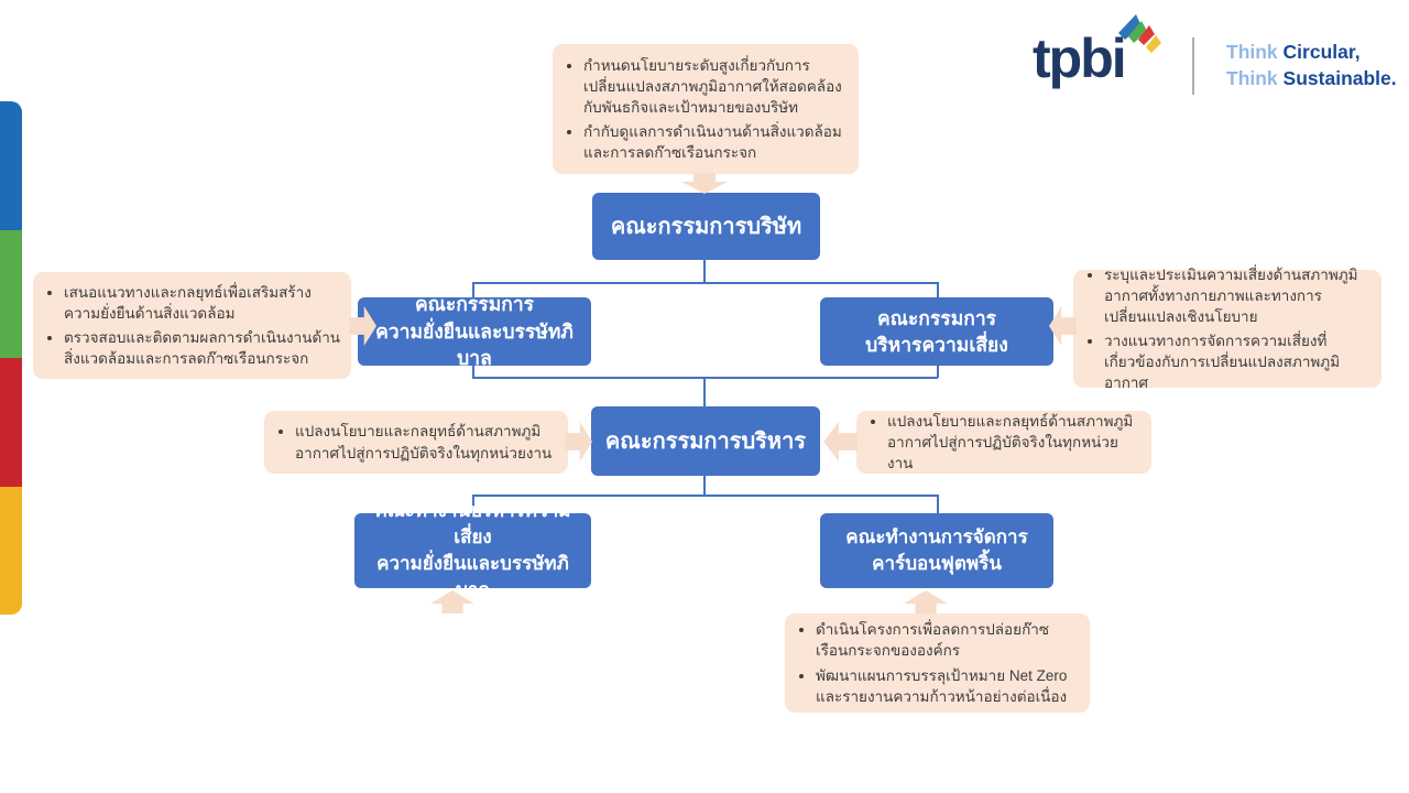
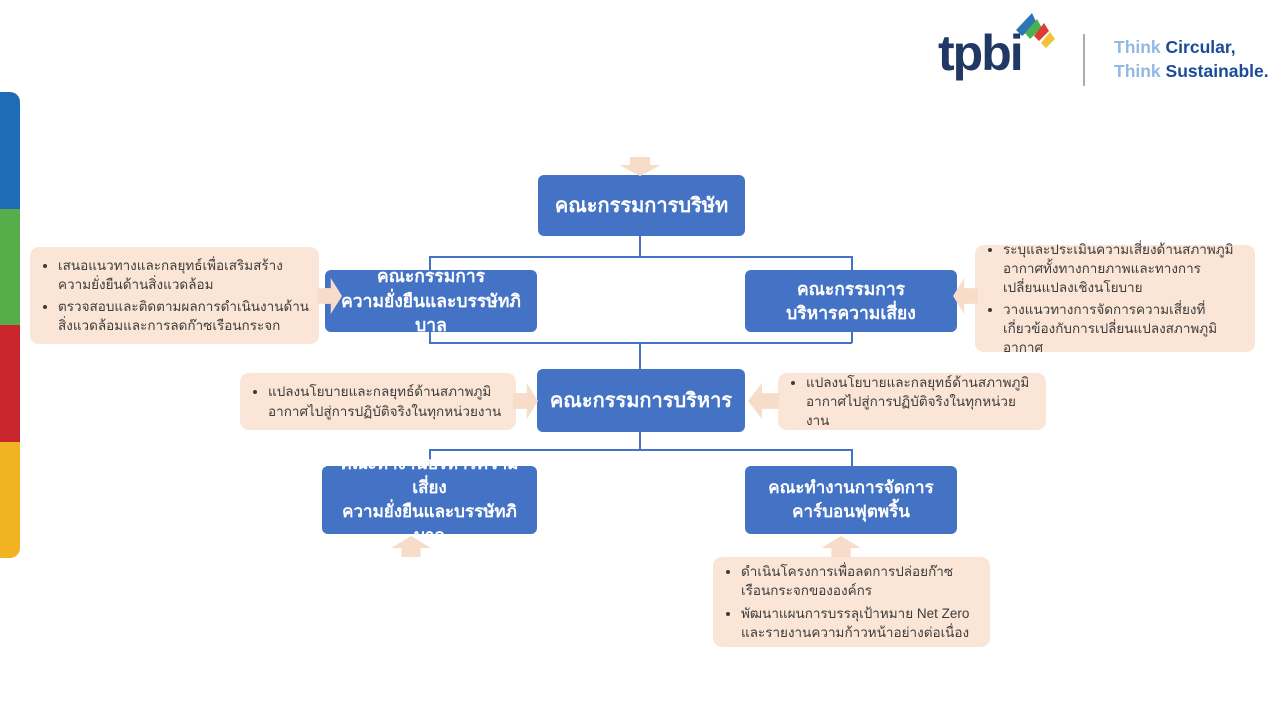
  tpbi
  Think Circular,
  Think Sustainable.
  คณะกรรมการบริษัท
  คณะกรรมการ
  ความยั่งยืนและบรรษัทภิบาล
  คณะกรรมการ
  บริหารความเสี่ยง
  คณะกรรมการบริหาร
  คณะทำงานบริหารความเสี่ยง
  ความยั่งยืนและบรรษัทภิบาล
  คณะทำงานการจัดการ
  คาร์บอนฟุตพริ้น
- กำหนดนโยบายระดับสูงเกี่ยวกับการเปลี่ยนแปลงสภาพภูมิอากาศให้สอดคล้องกับพันธกิจและเป้าหมายของบริษัท
- กำกับดูแลการดำเนินงานด้านสิ่งแวดล้อมและการลดก๊าซเรือนกระจก
  เสนอแนวทางและกลยุทธ์เพื่อเสริมสร้างความยั่งยืนด้านสิ่งแวดล้อม
  ตรวจสอบและติดตามผลการดำเนินงานด้านสิ่งแวดล้อมและการลดก๊าซเรือนกระจก
  ระบุและประเมินความเสี่ยงด้านสภาพภูมิอากาศทั้งทางกายภาพและทางการเปลี่ยนแปลงเชิงนโยบาย
  วางแนวทางการจัดการความเสี่ยงที่เกี่ยวข้องกับการเปลี่ยนแปลงสภาพภูมิอากาศ
  แปลงนโยบายและกลยุทธ์ด้านสภาพภูมิอากาศไปสู่การปฏิบัติจริงในทุกหน่วยงาน
  แปลงนโยบายและกลยุทธ์ด้านสภาพภูมิอากาศไปสู่การปฏิบัติจริงในทุกหน่วยงาน
  ดำเนินโครงการเพื่อลดการปล่อยก๊าซเรือนกระจกขององค์กร
  พัฒนาแผนการบรรลุเป้าหมาย Net Zero และรายงานความก้าวหน้าอย่างต่อเนื่อง
